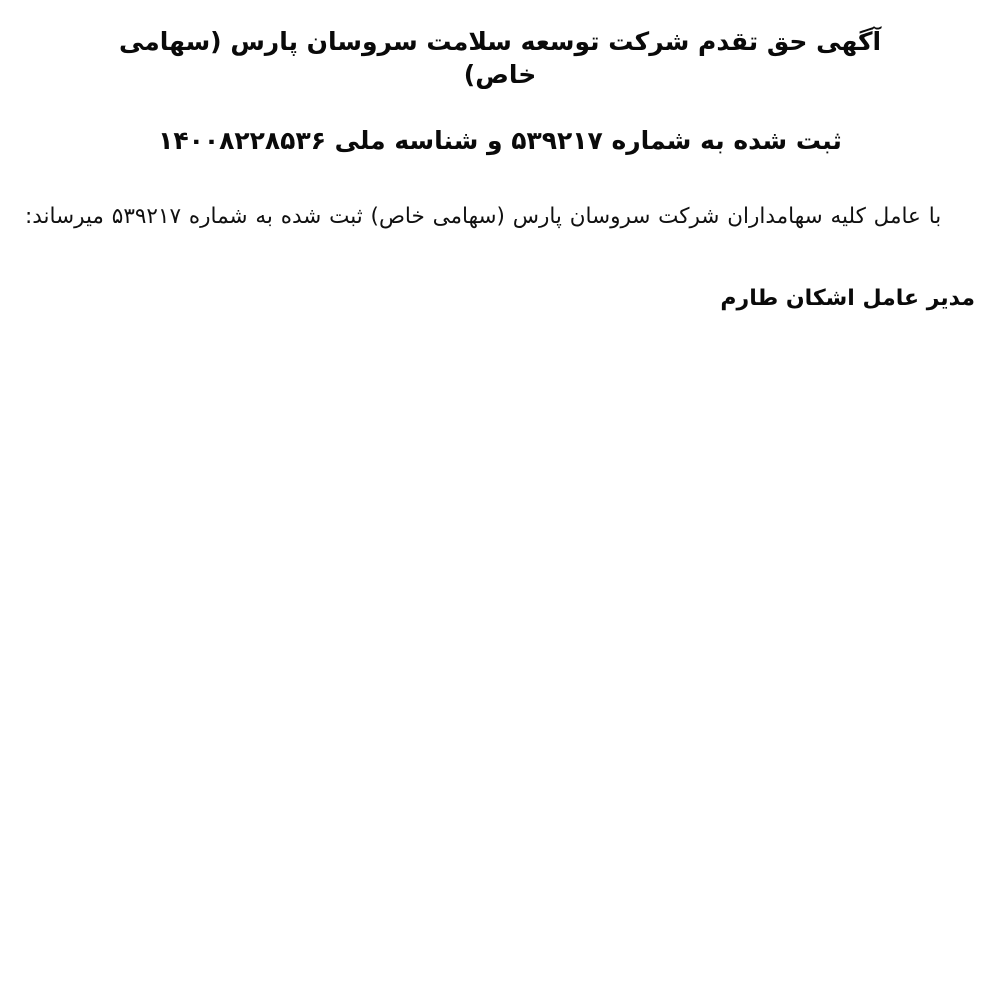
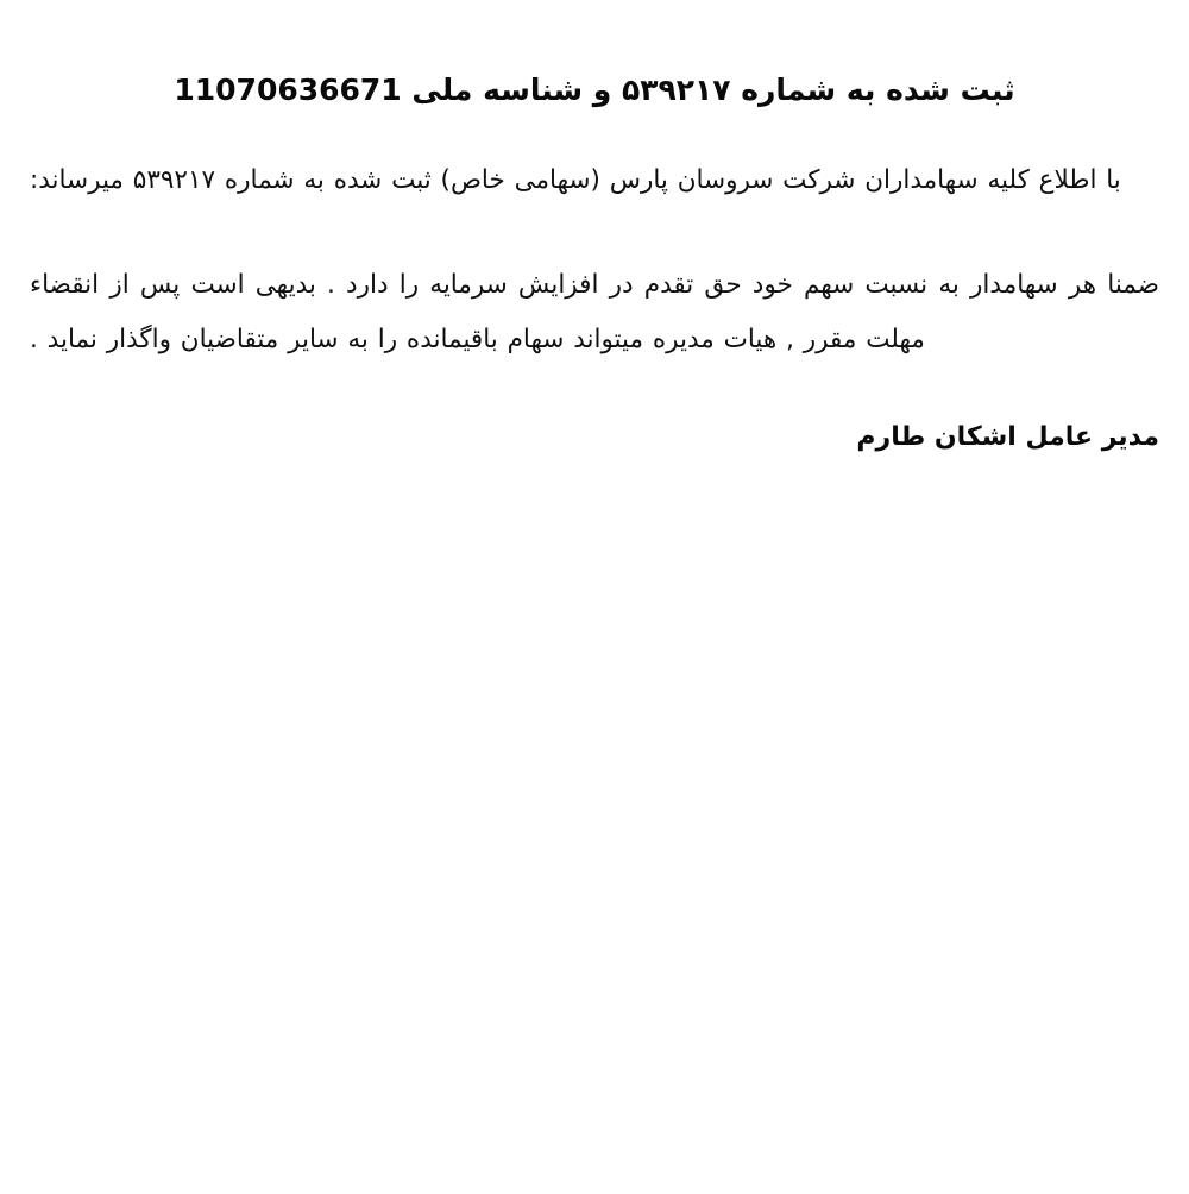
- آگهی حق تقدم شرکت توسعه سلامت سروسان پارس (سهامی خاص)
- ثبت شده به شماره ۵۳۹۲۱۷ و شناسه ملی ۱۴۰۰۸۲۲۸۵۳۶
+ ثبت شده به شماره ۵۳۹۲۱۷ و شناسه ملی 11070636671
- با عامل کلیه سهامداران شرکت سروسان پارس (سهامی خاص) ثبت شده به شماره ۵۳۹۲۱۷ میرساند:
+ با اطلاع کلیه سهامداران شرکت سروسان پارس (سهامی خاص) ثبت شده به شماره ۵۳۹۲۱۷ میرساند:
+ ضمنا هر سهامدار به نسبت سهم خود حق تقدم در افزایش سرمایه را دارد . بدیهی است پس از انقضاء مهلت مقرر , هیات مدیره میتواند سهام باقیمانده را به سایر متقاضیان واگذار نماید .
  مدیر عامل اشکان طارم
